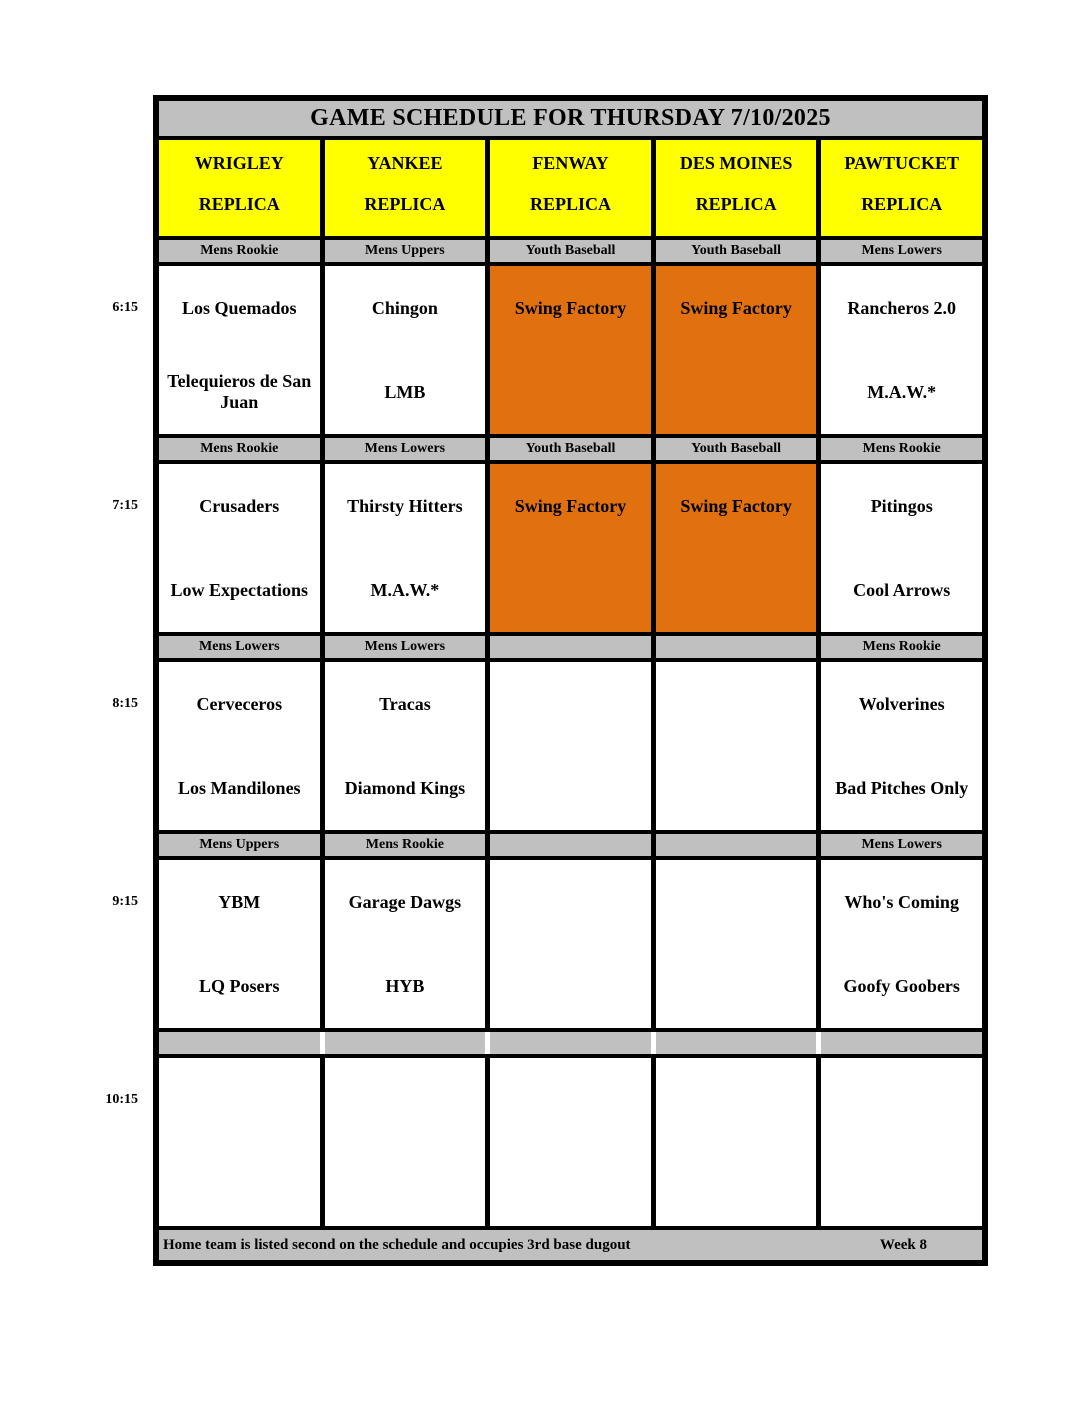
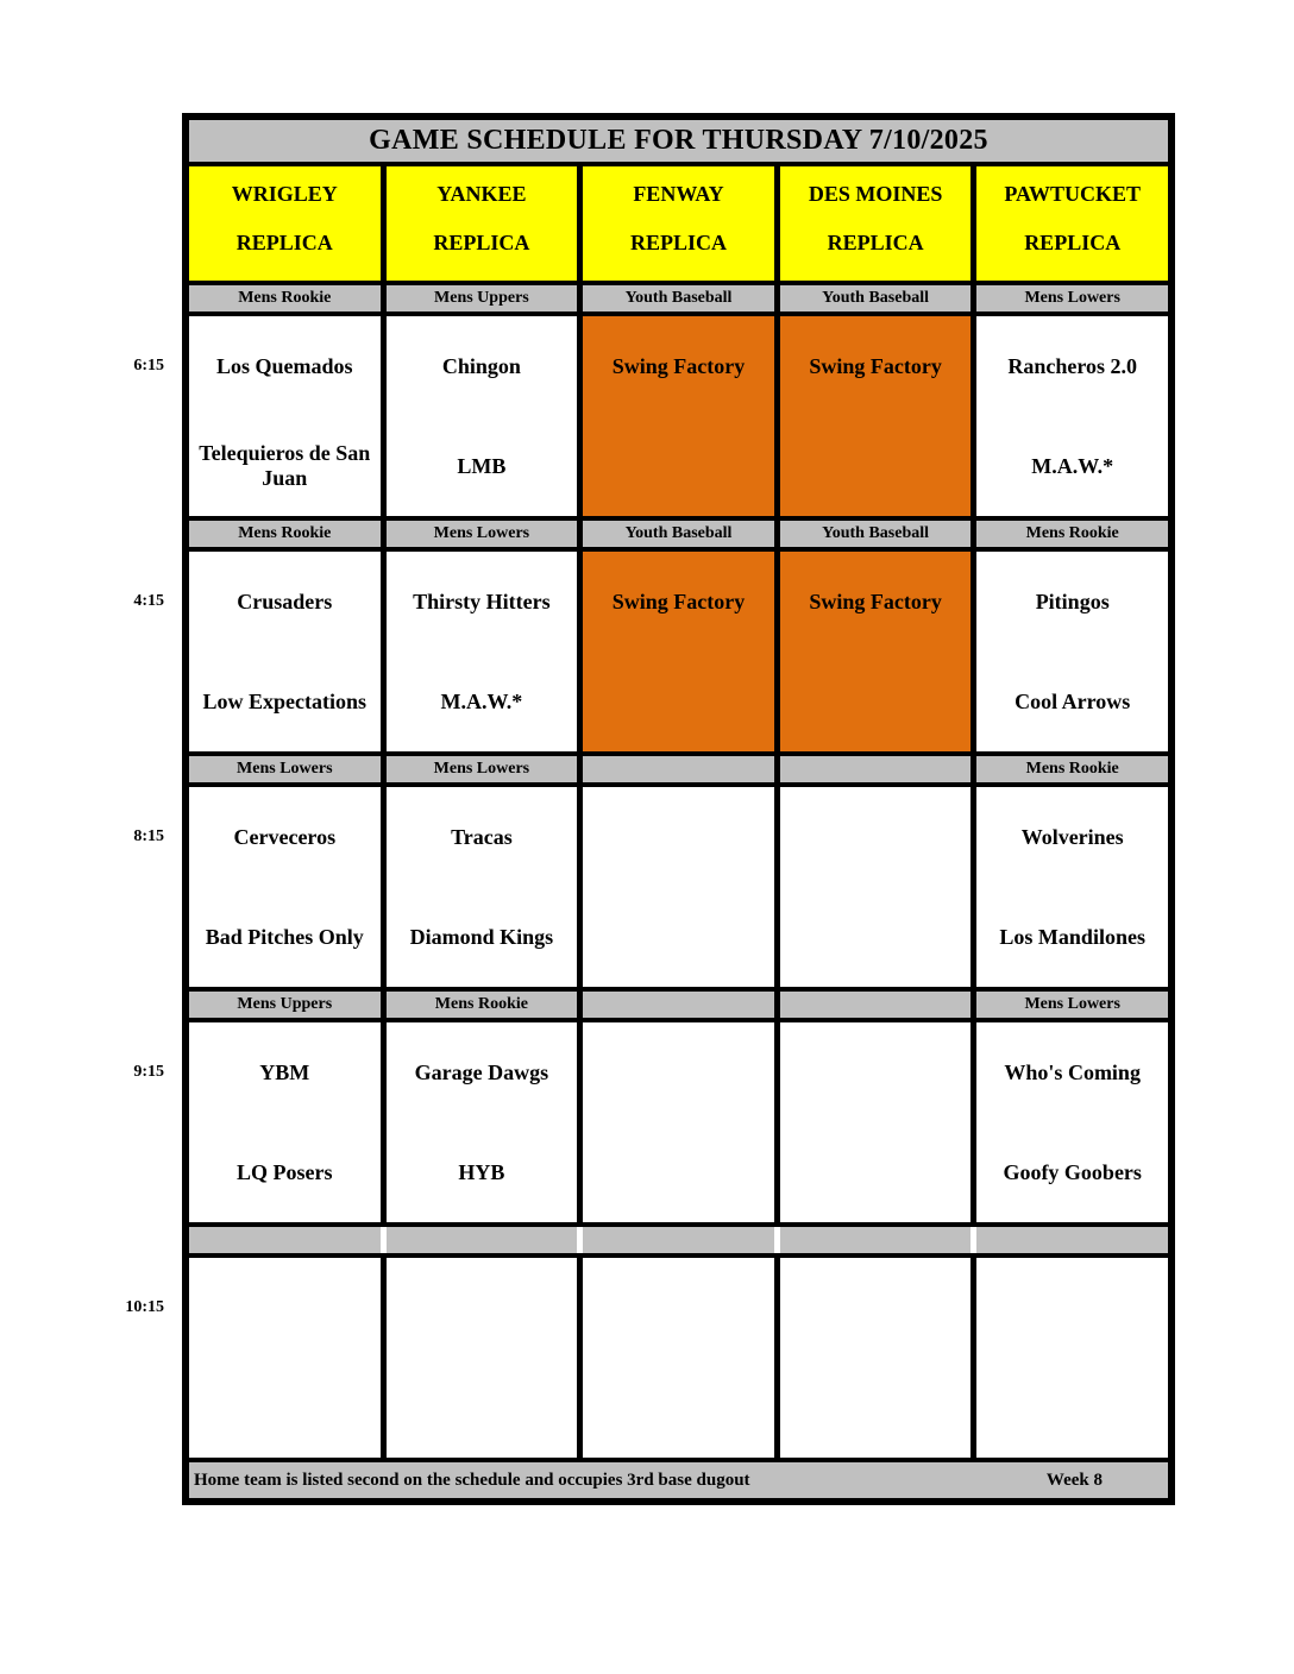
  6:15
- 7:15
+ 4:15
  8:15
  9:15
  10:15
  GAME SCHEDULE FOR THURSDAY 7/10/2025
  WRIGLEY
  REPLICA
  YANKEE
  REPLICA
  FENWAY
  REPLICA
  DES MOINES
  REPLICA
  PAWTUCKET
  REPLICA
  Mens Rookie
  Mens Uppers
  Youth Baseball
  Youth Baseball
  Mens Lowers
  Los Quemados
  Telequieros de San Juan
  Chingon
  LMB
  Swing Factory
  Swing Factory
  Rancheros 2.0
  M.A.W.*
  Mens Rookie
  Mens Lowers
  Youth Baseball
  Youth Baseball
  Mens Rookie
  Crusaders
  Low Expectations
  Thirsty Hitters
  M.A.W.*
  Swing Factory
  Swing Factory
  Pitingos
  Cool Arrows
  Mens Lowers
  Mens Lowers
  Mens Rookie
  Cerveceros
- Los Mandilones
+ Bad Pitches Only
  Tracas
  Diamond Kings
  Wolverines
- Bad Pitches Only
+ Los Mandilones
  Mens Uppers
  Mens Rookie
  Mens Lowers
  YBM
  LQ Posers
  Garage Dawgs
  HYB
  Who's Coming
  Goofy Goobers
  Home team is listed second on the schedule and occupies 3rd base dugout
  Week 8
